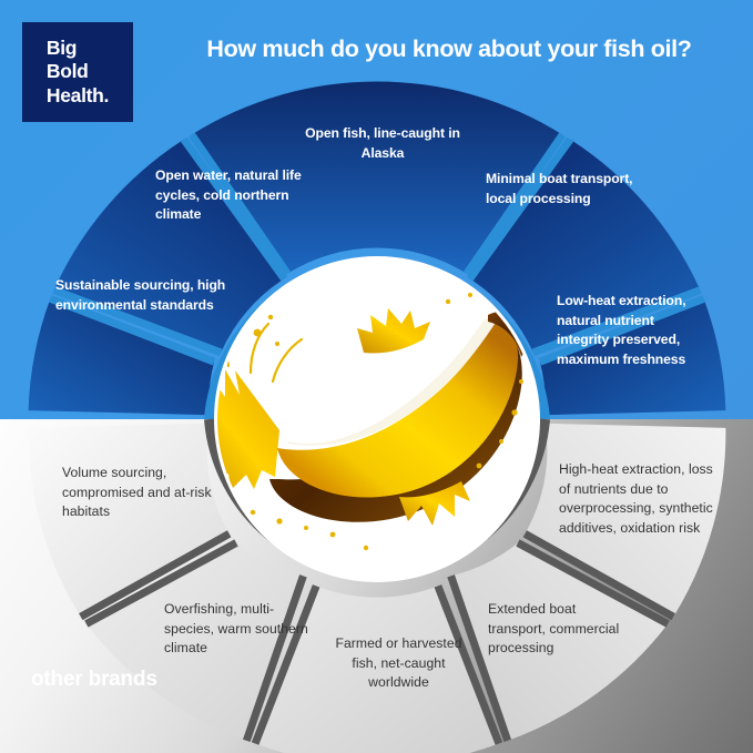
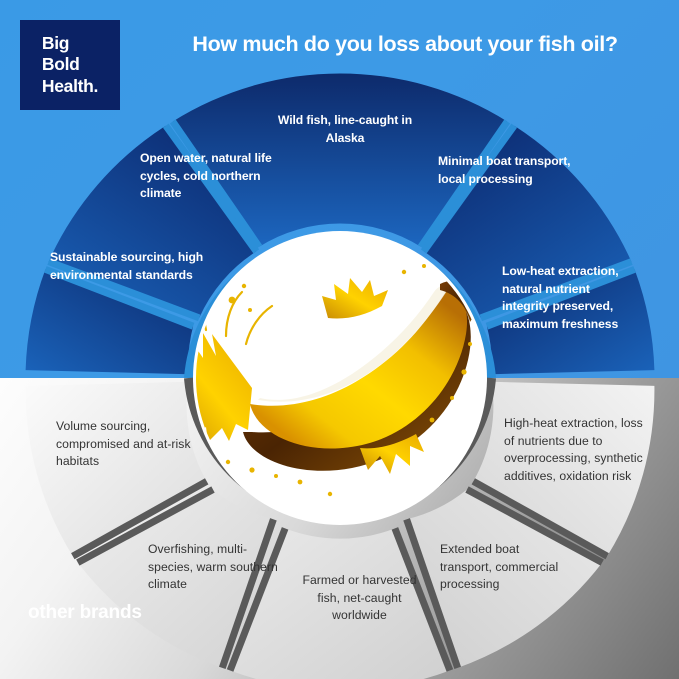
  Big
  Bold
  Health.
- How much do you know about your fish oil?
+ How much do you loss about your fish oil?
  other brands
  Sustainable sourcing, high environmental standards
  Open water, natural life cycles, cold northern climate
- Open fish, line-caught in Alaska
+ Wild fish, line-caught in Alaska
  Minimal boat transport, local processing
  Low-heat extraction, natural nutrient integrity preserved, maximum freshness
  Volume sourcing, compromised and at-risk habitats
  Overfishing, multi-species, warm southern climate
  Farmed or harvested fish, net-caught worldwide
  Extended boat transport, commercial processing
  High-heat extraction, loss of nutrients due to overprocessing, synthetic additives, oxidation risk
